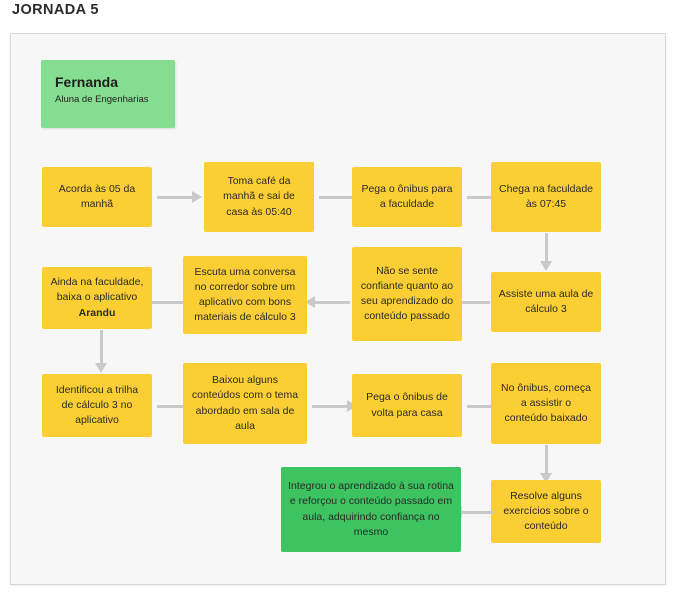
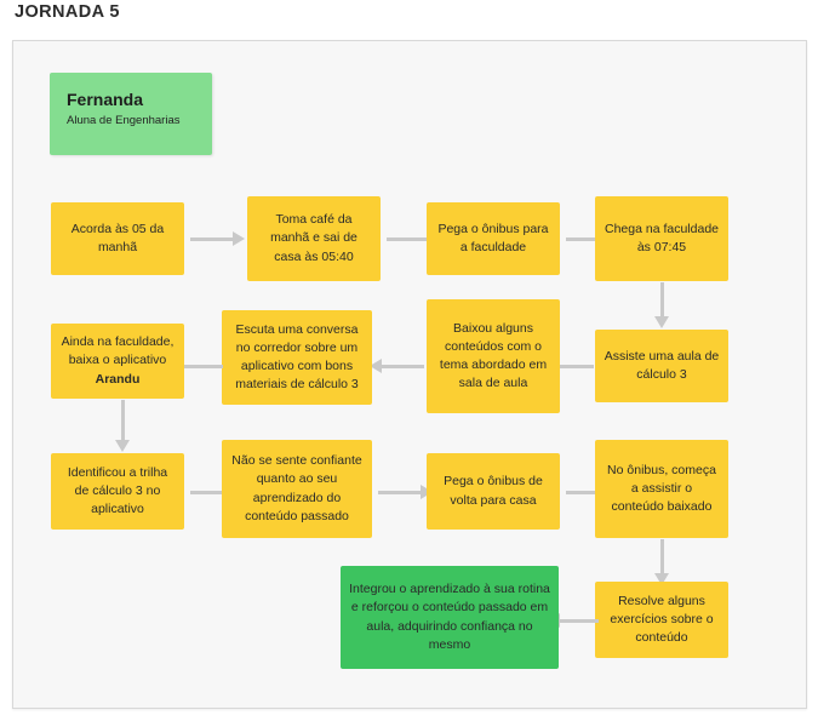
  JORNADA 5
  Fernanda
  Aluna de Engenharias
  Acorda às 05 da manhã
  Toma café da manhã e sai de casa às 05:40
  Pega o ônibus para a faculdade
  Chega na faculdade às 07:45
  Assiste uma aula de cálculo 3
- Não se sente confiante quanto ao seu aprendizado do conteúdo passado
+ Baixou alguns conteúdos com o tema abordado em sala de aula
  Escuta uma conversa no corredor sobre um aplicativo com bons materiais de cálculo 3
  Ainda na faculdade, baixa o aplicativo Arandu
  Identificou a trilha de cálculo 3 no aplicativo
- Baixou alguns conteúdos com o tema abordado em sala de aula
+ Não se sente confiante quanto ao seu aprendizado do conteúdo passado
  Pega o ônibus de volta para casa
  No ônibus, começa a assistir o conteúdo baixado
  Resolve alguns exercícios sobre o conteúdo
  Integrou o aprendizado à sua rotina e reforçou o conteúdo passado em aula, adquirindo confiança no mesmo
